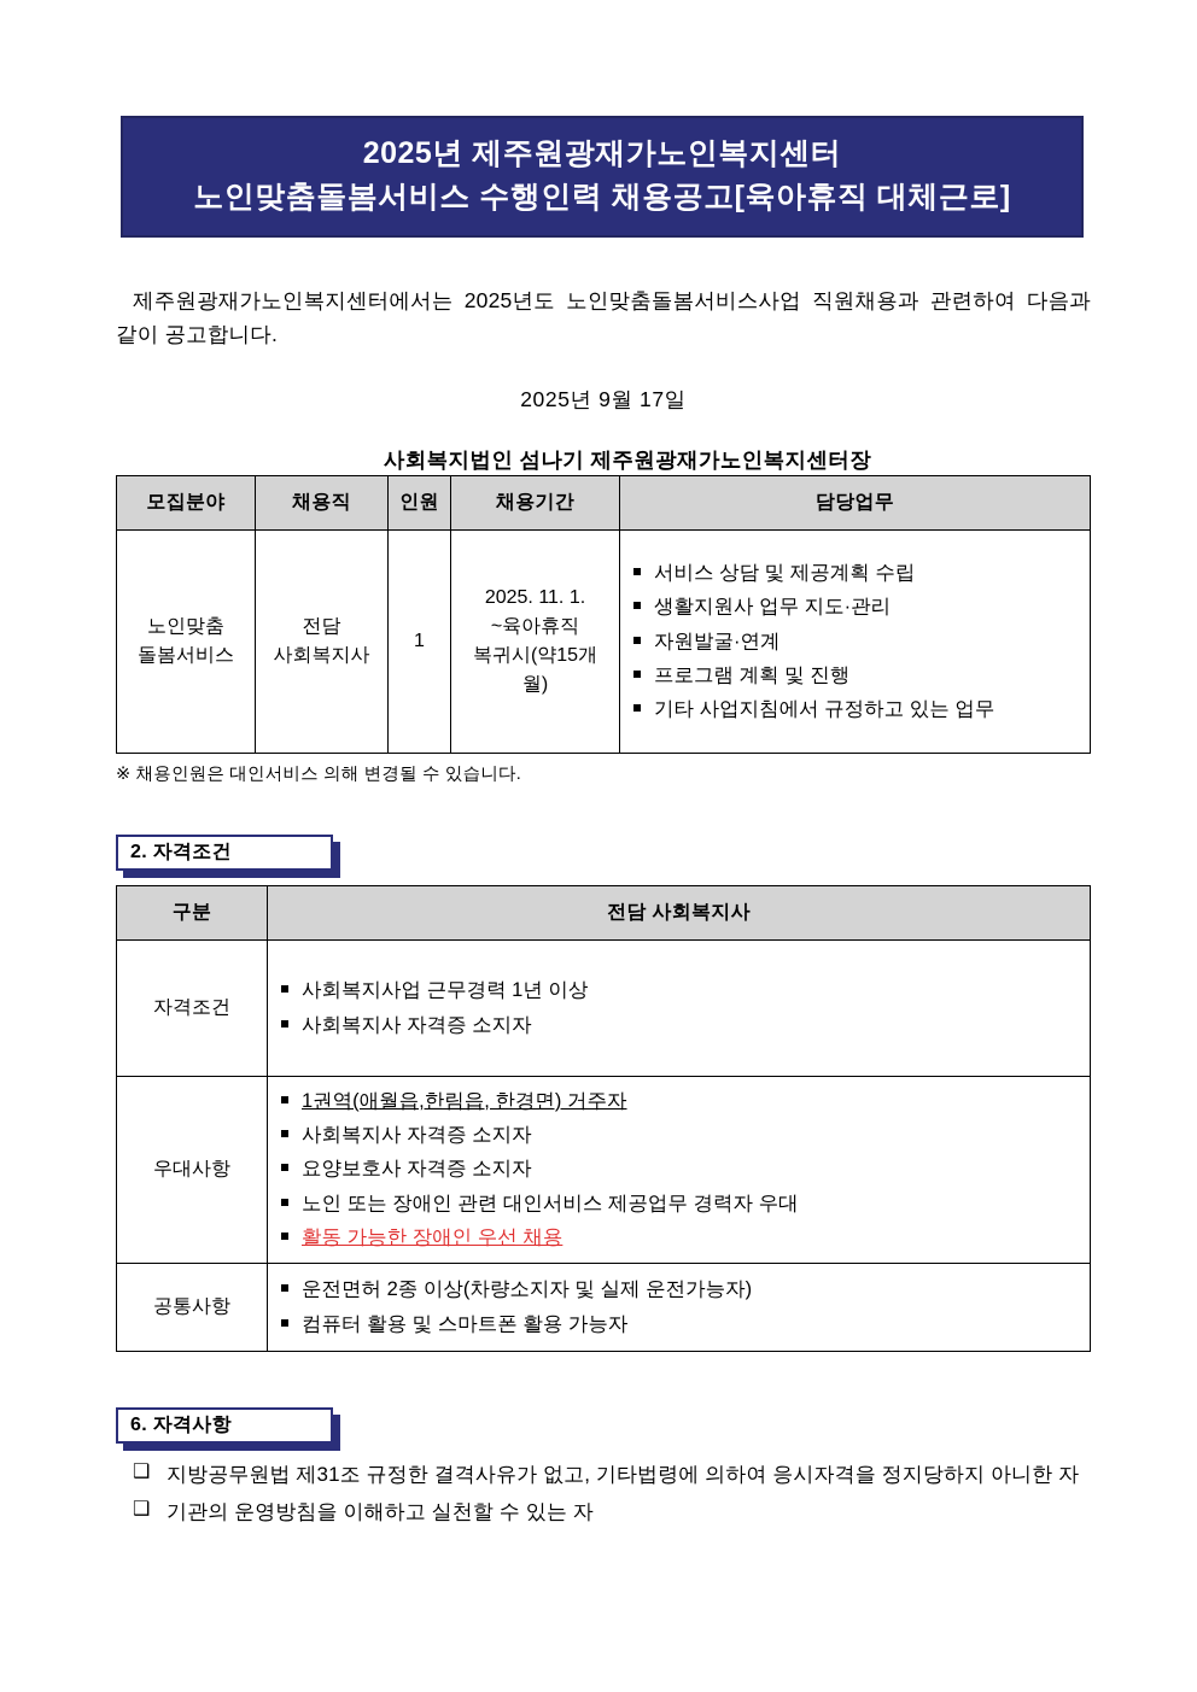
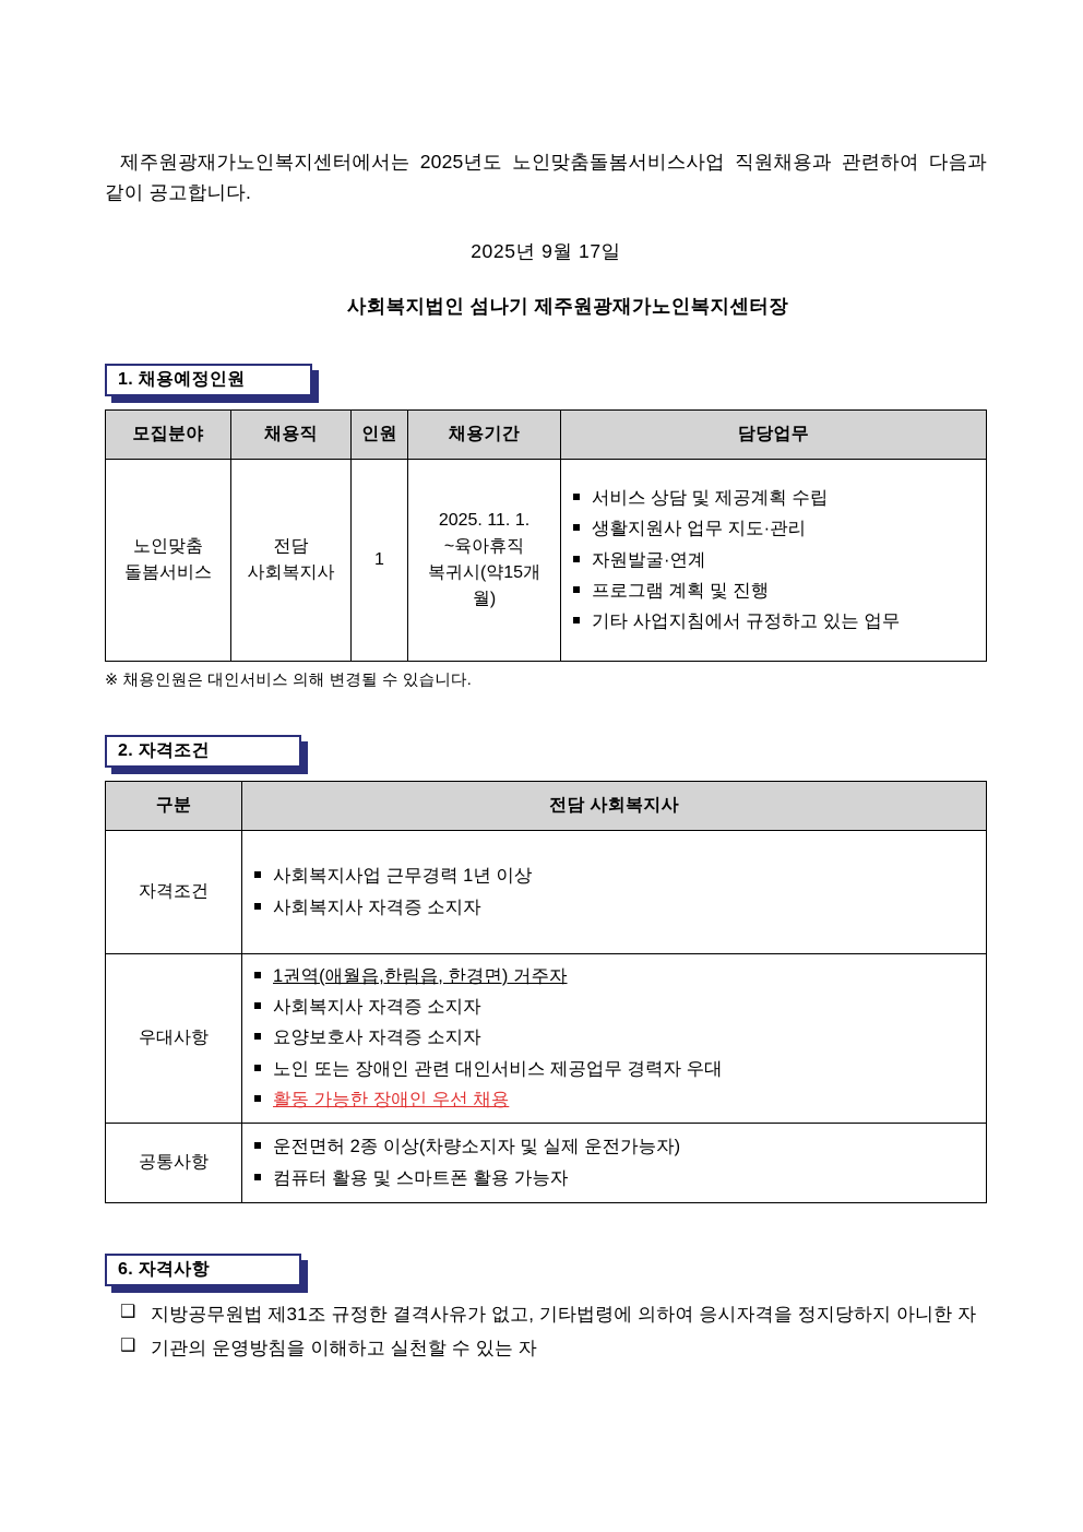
- 2025년 제주원광재가노인복지센터
- 노인맞춤돌봄서비스 수행인력 채용공고[육아휴직 대체근로]
  제주원광재가노인복지센터에서는 2025년도 노인맞춤돌봄서비스사업 직원채용과 관련하여 다음과 같이 공고합니다.
  2025년 9월 17일
  사회복지법인 섬나기 제주원광재가노인복지센터장
+ 1. 채용예정인원
  모집분야	채용직	인원	채용기간	담당업무
  노인맞춤 돌봄서비스	전담 사회복지사	1	2025. 11. 1. ~육아휴직 복귀시(약15개 월)	서비스 상담 및 제공계획 수립 생활지원사 업무 지도·관리 자원발굴·연계 프로그램 계획 및 진행 기타 사업지침에서 규정하고 있는 업무
  ※ 채용인원은 대인서비스 의해 변경될 수 있습니다.
  2. 자격조건
  구분	전담 사회복지사
  자격조건	사회복지사업 근무경력 1년 이상 사회복지사 자격증 소지자
  우대사항	1권역(애월읍,한림읍, 한경면) 거주자 사회복지사 자격증 소지자 요양보호사 자격증 소지자 노인 또는 장애인 관련 대인서비스 제공업무 경력자 우대 활동 가능한 장애인 우선 채용
  공통사항	운전면허 2종 이상(차량소지자 및 실제 운전가능자) 컴퓨터 활용 및 스마트폰 활용 가능자
  6. 자격사항
  지방공무원법 제31조 규정한 결격사유가 없고, 기타법령에 의하여 응시자격을 정지당하지 아니한 자
  기관의 운영방침을 이해하고 실천할 수 있는 자
